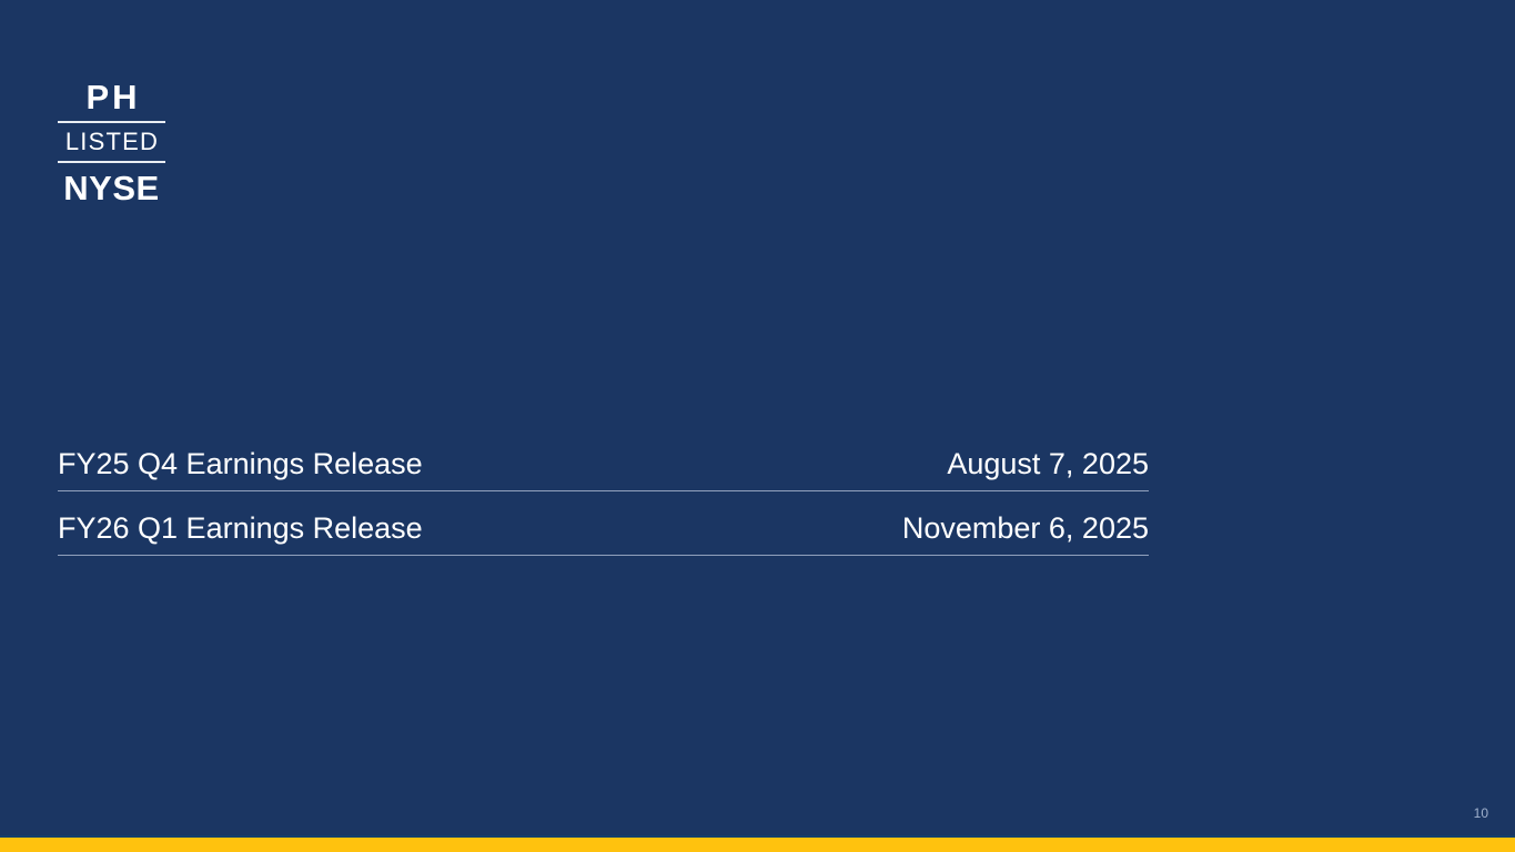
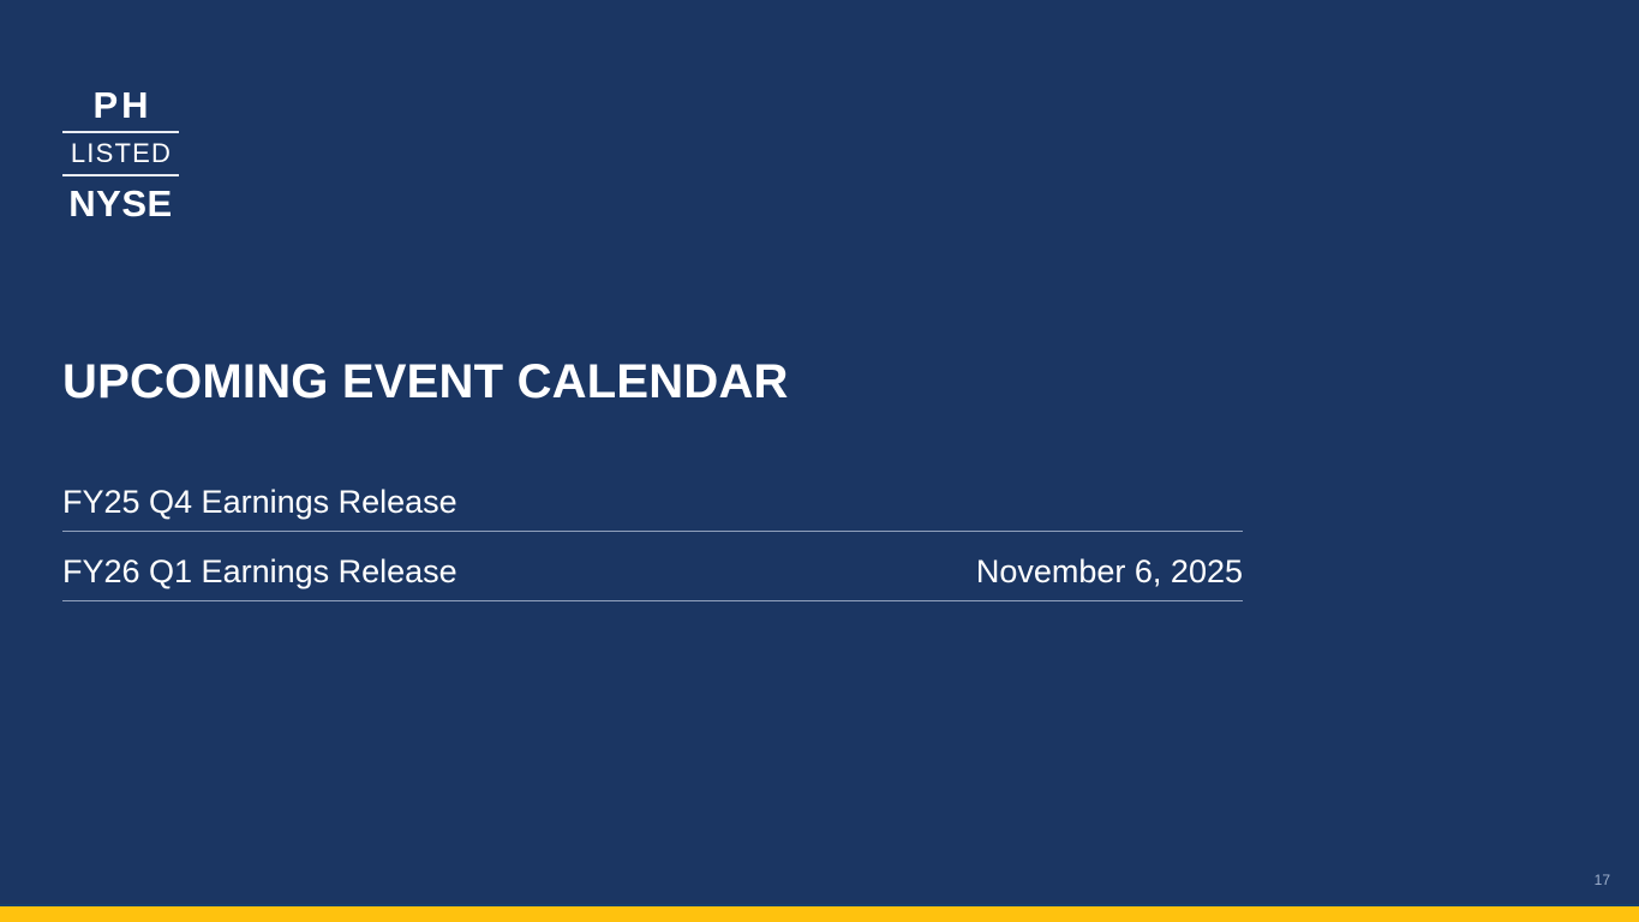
  PH
  LISTED
  NYSE
+ UPCOMING EVENT CALENDAR
  FY25 Q4 Earnings Release
- August 7, 2025
  FY26 Q1 Earnings Release
  November 6, 2025
- 10
+ 17
